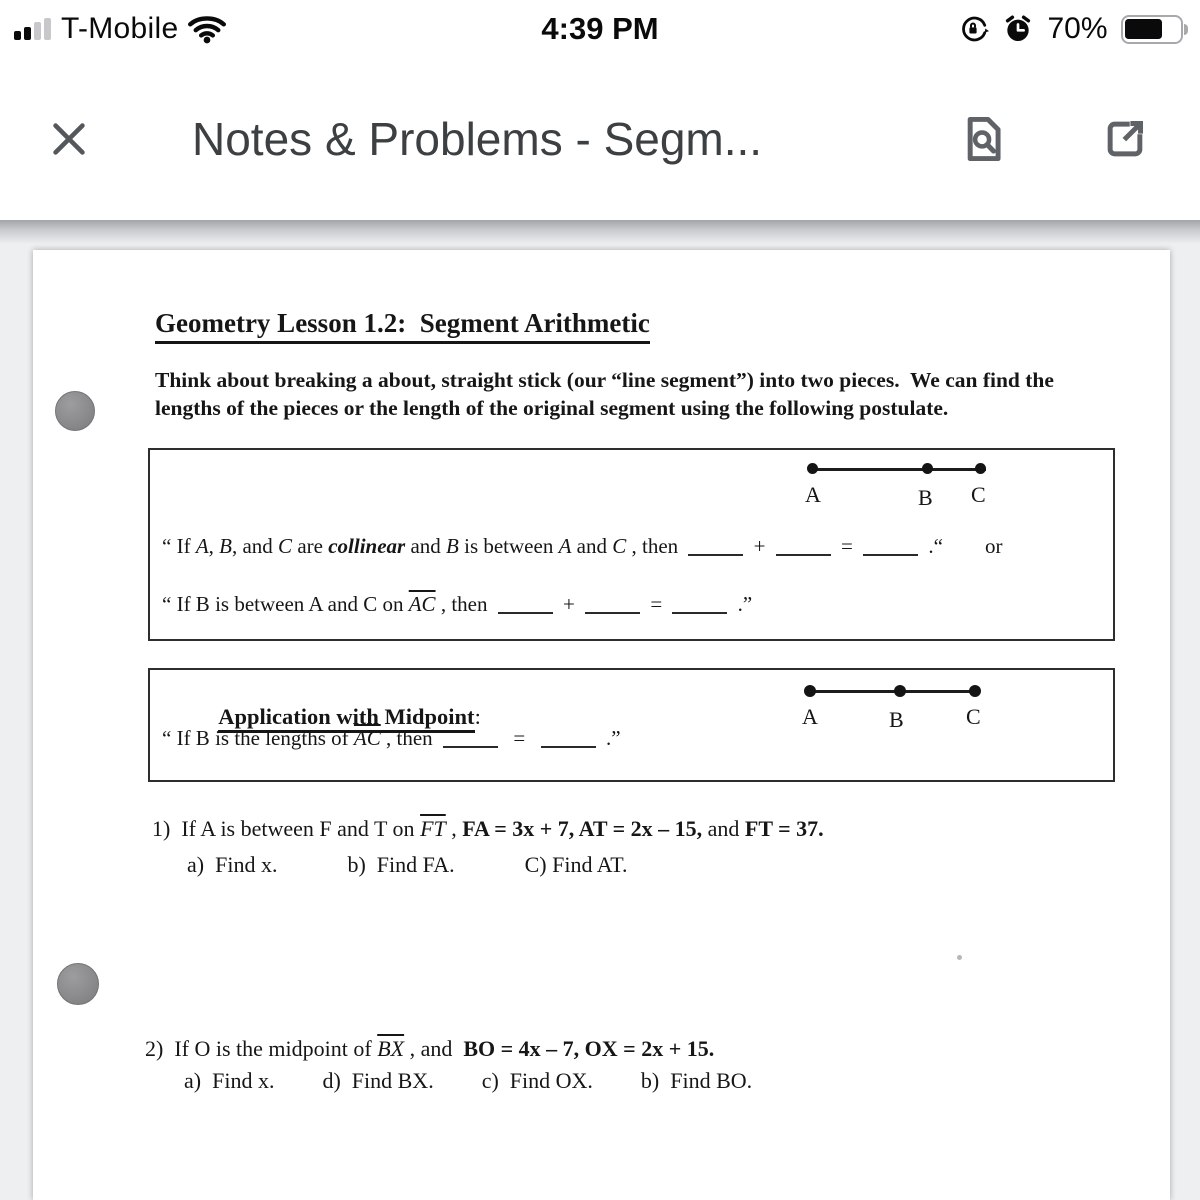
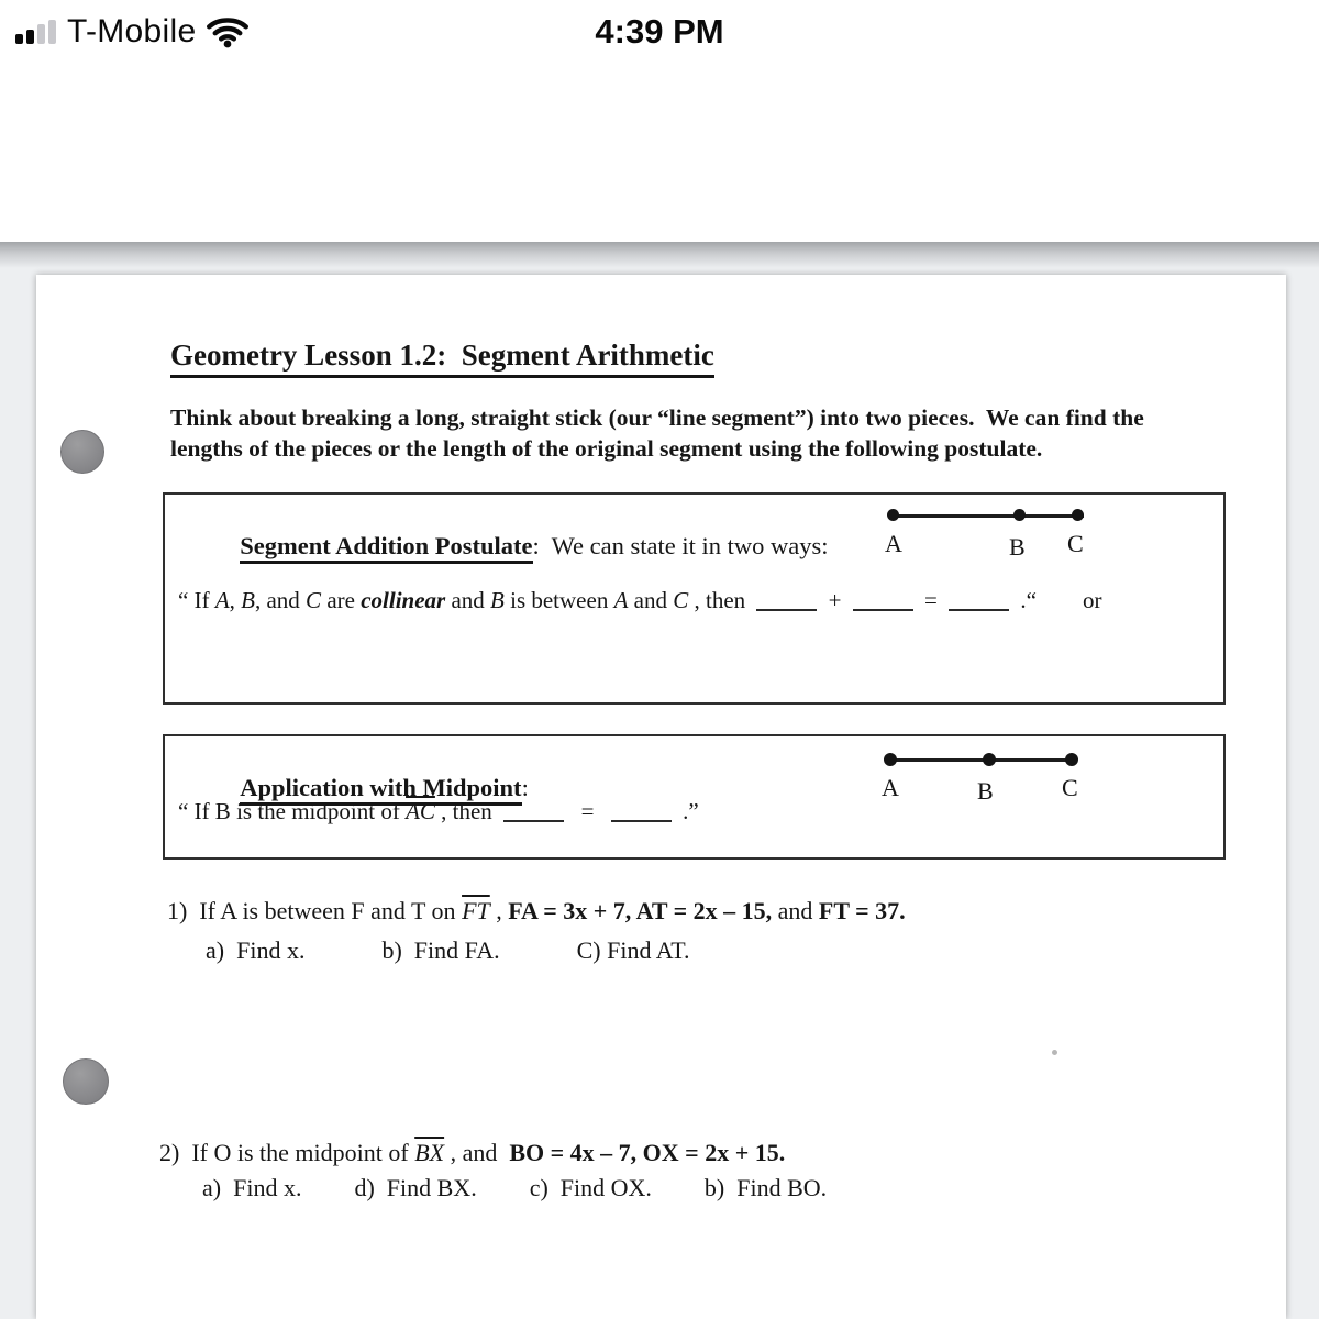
  T-Mobile
  4:39 PM
- 70%
- Notes & Problems - Segm...
  Geometry Lesson 1.2: Segment Arithmetic
- Think about breaking a about, straight stick (our “line segment”) into two pieces. We can find the lengths of the pieces or the length of the original segment using the following postulate.
+ Think about breaking a long, straight stick (our “line segment”) into two pieces. We can find the lengths of the pieces or the length of the original segment using the following postulate.
+ Segment Addition Postulate: We can state it in two ways:
  A
  B
  C
  “ If A, B, and C are collinear and B is between A and C , then + = .“ or
- “ If B is between A and C on AC , then + = .”
  Application with Midpoint:
  A
  B
  C
- “ If B is the lengths of AC , then = .”
+ “ If B is the midpoint of AC , then = .”
  1) If A is between F and T on FT , FA = 3x + 7, AT = 2x – 15, and FT = 37.
  a) Find x.
  b) Find FA.
  C) Find AT.
  2) If O is the midpoint of BX , and BO = 4x – 7, OX = 2x + 15.
  a) Find x.
  d) Find BX.
  c) Find OX.
  b) Find BO.
